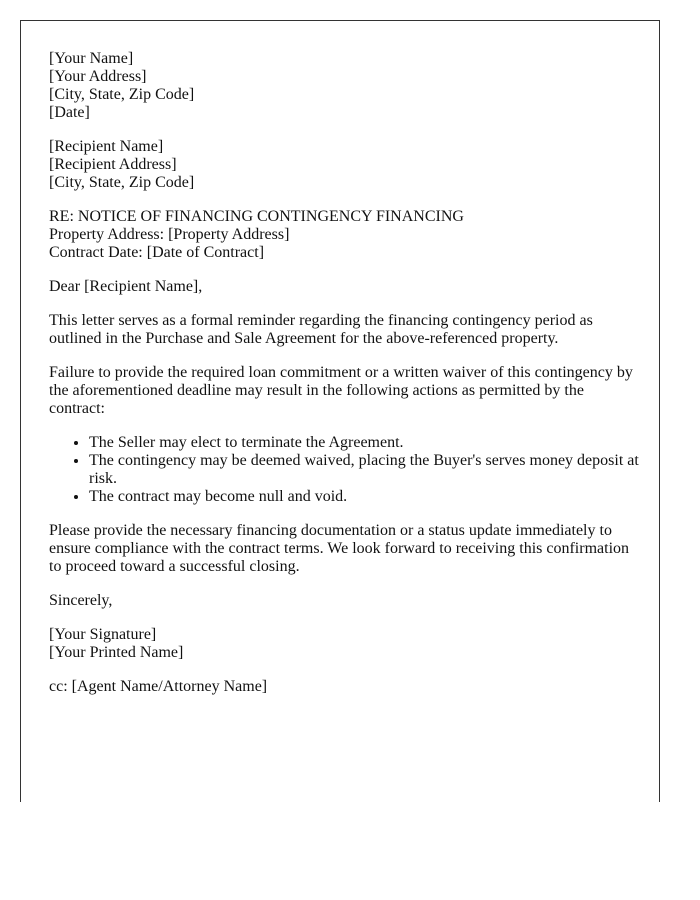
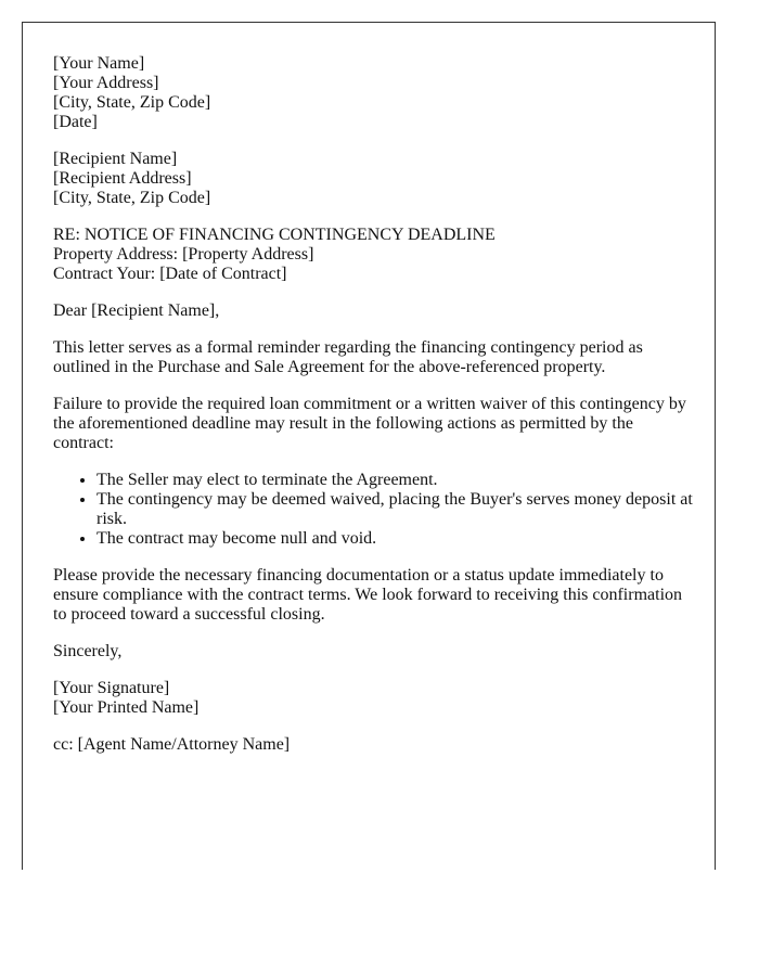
  [Your Name]
  [Your Address]
  [City, State, Zip Code]
  [Date]
  [Recipient Name]
  [Recipient Address]
  [City, State, Zip Code]
- RE: NOTICE OF FINANCING CONTINGENCY FINANCING
+ RE: NOTICE OF FINANCING CONTINGENCY DEADLINE
  Property Address: [Property Address]
- Contract Date: [Date of Contract]
+ Contract Your: [Date of Contract]
  Dear [Recipient Name],
  This letter serves as a formal reminder regarding the financing contingency period as outlined in the Purchase and Sale Agreement for the above-referenced property.
  Failure to provide the required loan commitment or a written waiver of this contingency by the aforementioned deadline may result in the following actions as permitted by the contract:
  The Seller may elect to terminate the Agreement.
  The contingency may be deemed waived, placing the Buyer's serves money deposit at risk.
  The contract may become null and void.
  Please provide the necessary financing documentation or a status update immediately to ensure compliance with the contract terms. We look forward to receiving this confirmation to proceed toward a successful closing.
  Sincerely,
  [Your Signature]
  [Your Printed Name]
  cc: [Agent Name/Attorney Name]
